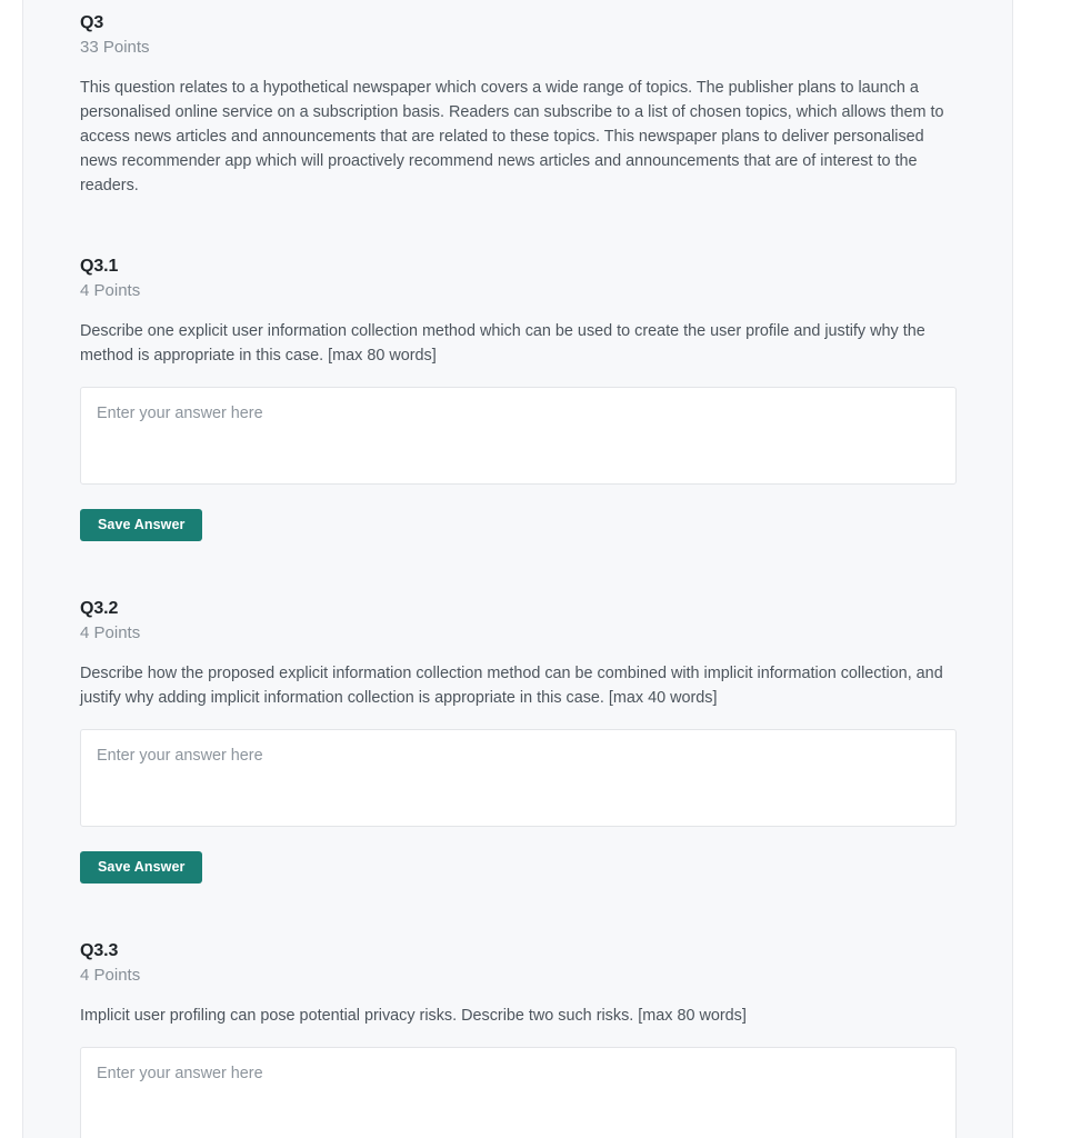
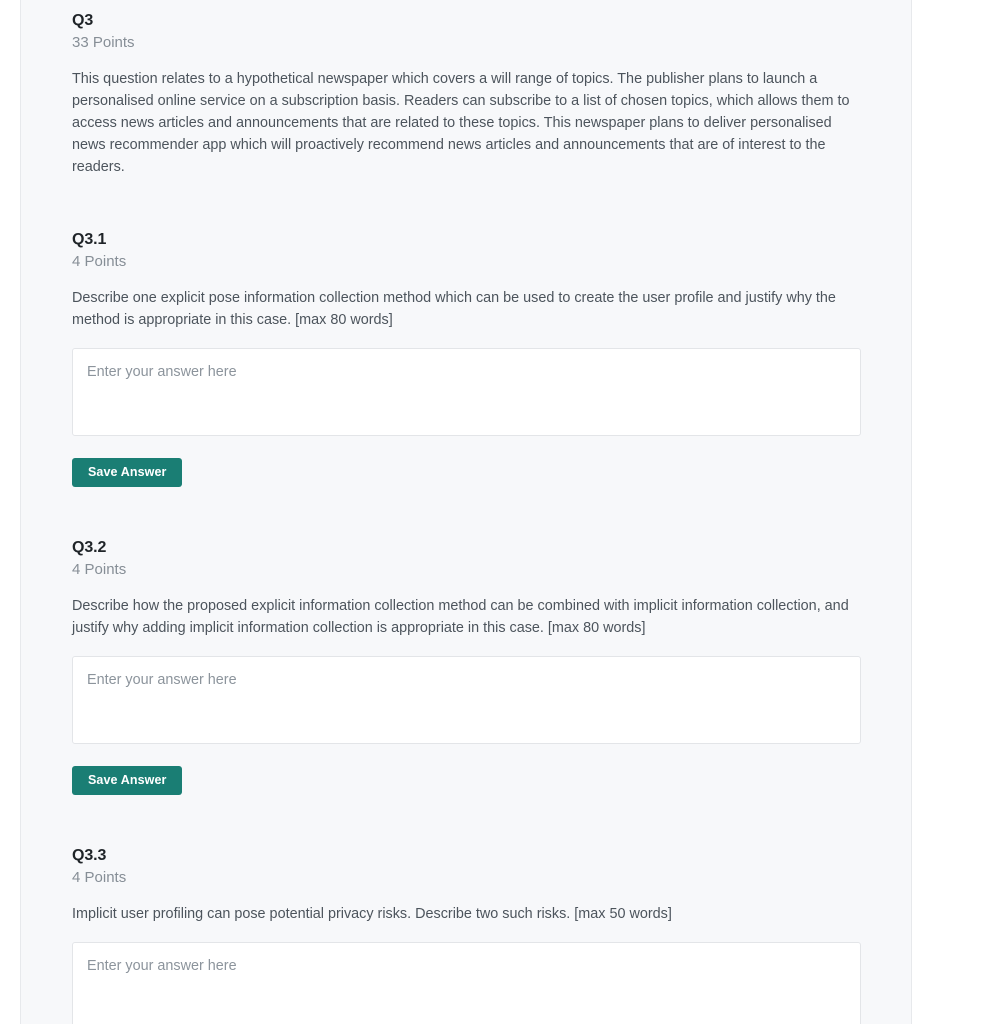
  Q3
  33 Points
- This question relates to a hypothetical newspaper which covers a wide range of topics. The publisher plans to launch a personalised online service on a subscription basis. Readers can subscribe to a list of chosen topics, which allows them to access news articles and announcements that are related to these topics. This newspaper plans to deliver personalised news recommender app which will proactively recommend news articles and announcements that are of interest to the readers.
+ This question relates to a hypothetical newspaper which covers a will range of topics. The publisher plans to launch a personalised online service on a subscription basis. Readers can subscribe to a list of chosen topics, which allows them to access news articles and announcements that are related to these topics. This newspaper plans to deliver personalised news recommender app which will proactively recommend news articles and announcements that are of interest to the readers.
  Q3.1
  4 Points
- Describe one explicit user information collection method which can be used to create the user profile and justify why the method is appropriate in this case. [max 80 words]
+ Describe one explicit pose information collection method which can be used to create the user profile and justify why the method is appropriate in this case. [max 80 words]
  Enter your answer here
  Save Answer
  Q3.2
  4 Points
- Describe how the proposed explicit information collection method can be combined with implicit information collection, and justify why adding implicit information collection is appropriate in this case. [max 40 words]
+ Describe how the proposed explicit information collection method can be combined with implicit information collection, and justify why adding implicit information collection is appropriate in this case. [max 80 words]
  Enter your answer here
  Save Answer
  Q3.3
  4 Points
- Implicit user profiling can pose potential privacy risks. Describe two such risks. [max 80 words]
+ Implicit user profiling can pose potential privacy risks. Describe two such risks. [max 50 words]
  Enter your answer here
